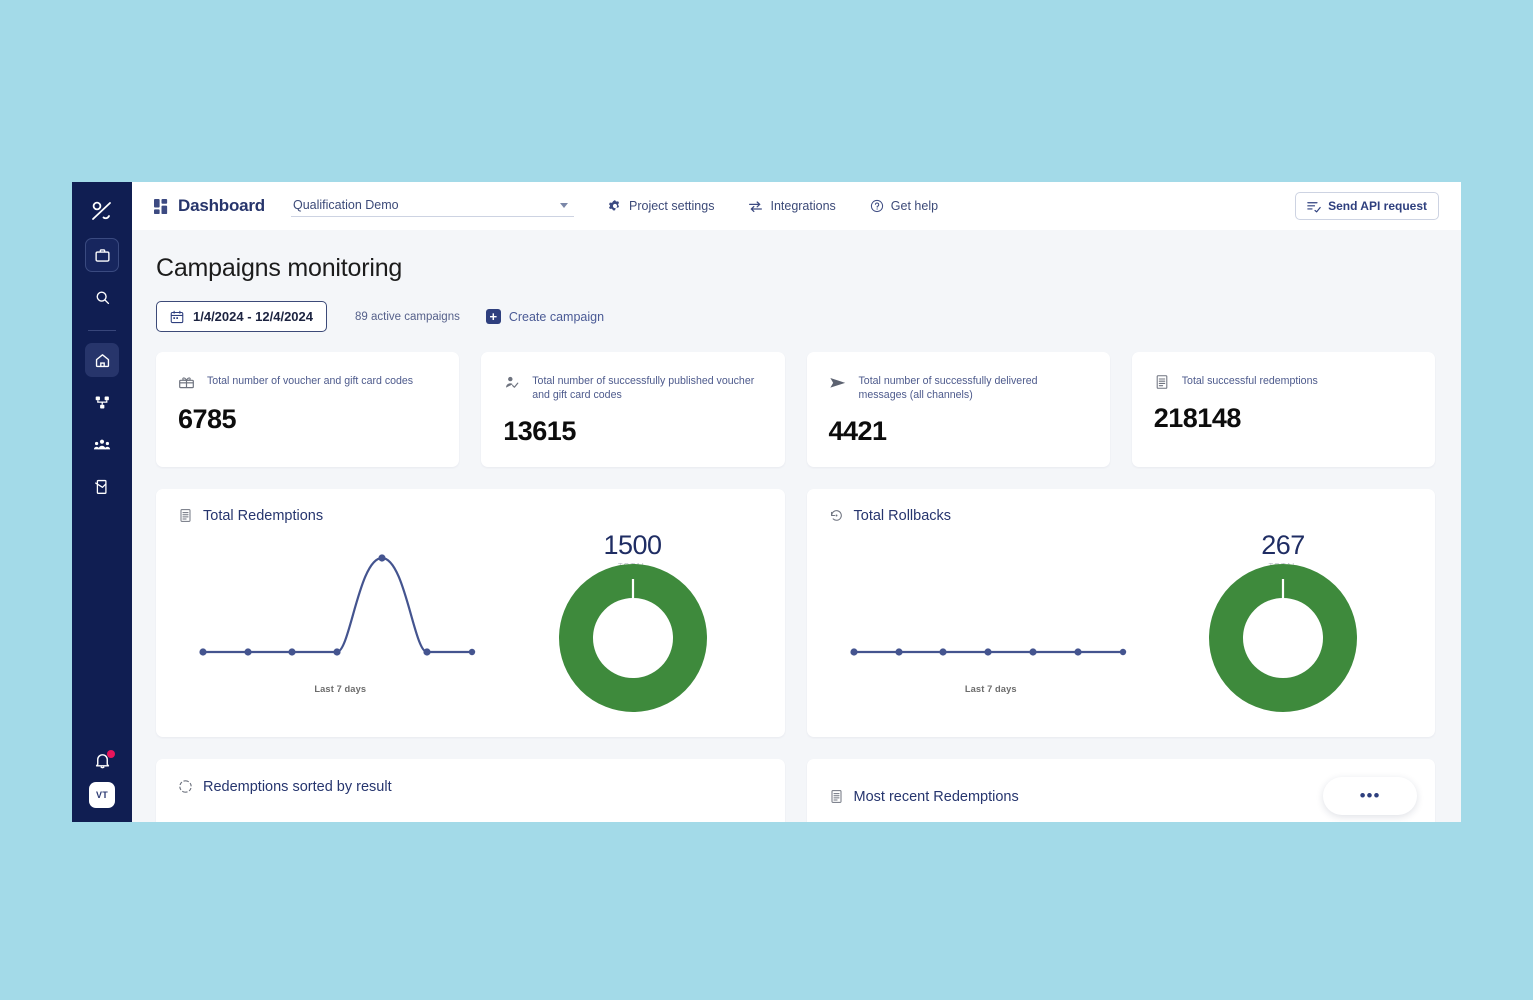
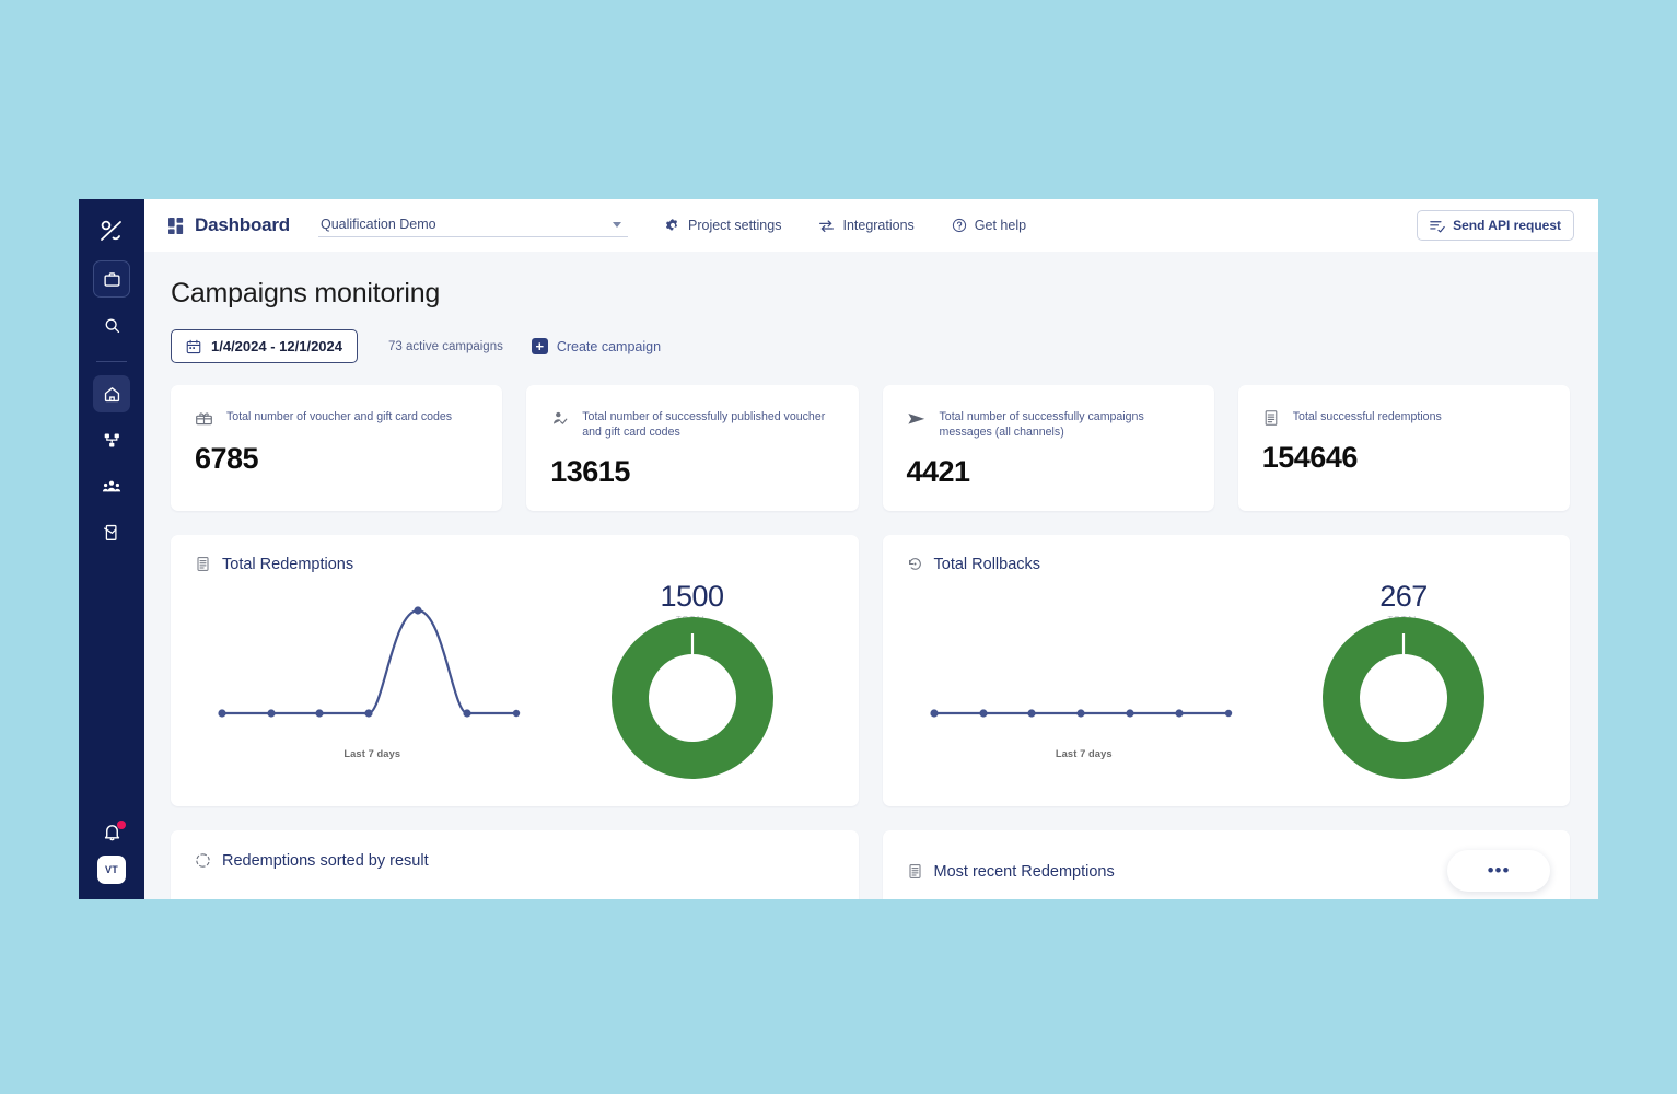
  VT
  Dashboard
  Qualification Demo
  Project settings
  Integrations
  Get help
  Send API request
  Campaigns monitoring
- 1/4/2024 - 12/4/2024
+ 1/4/2024 - 12/1/2024
- 89 active campaigns
+ 73 active campaigns
  +
  Create campaign
  Total number of voucher and gift card codes
  6785
  Total number of successfully published voucher and gift card codes
  13615
- Total number of successfully delivered messages (all channels)
+ Total number of successfully campaigns messages (all channels)
  4421
  Total successful redemptions
- 218148
+ 154646
  Total Redemptions
  Last 7 days
  1500
  Total Rollbacks
  Last 7 days
  267
  Redemptions sorted by result
  Most recent Redemptions
  •••
